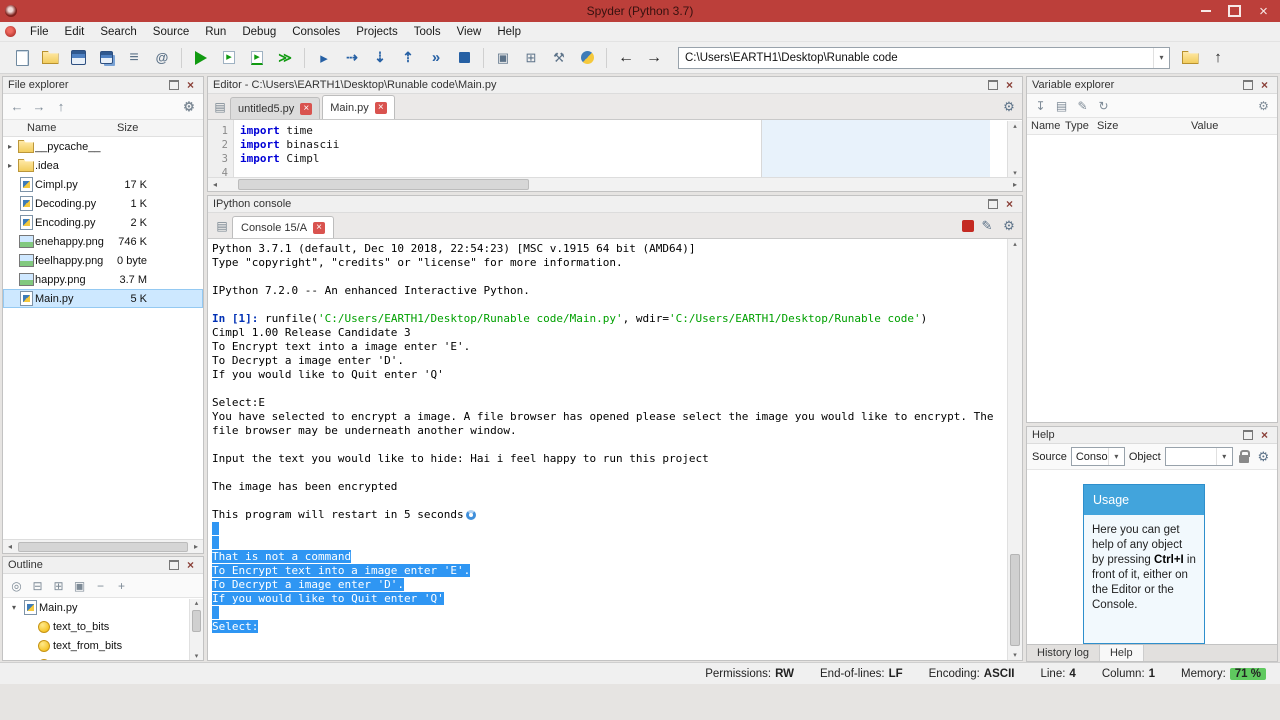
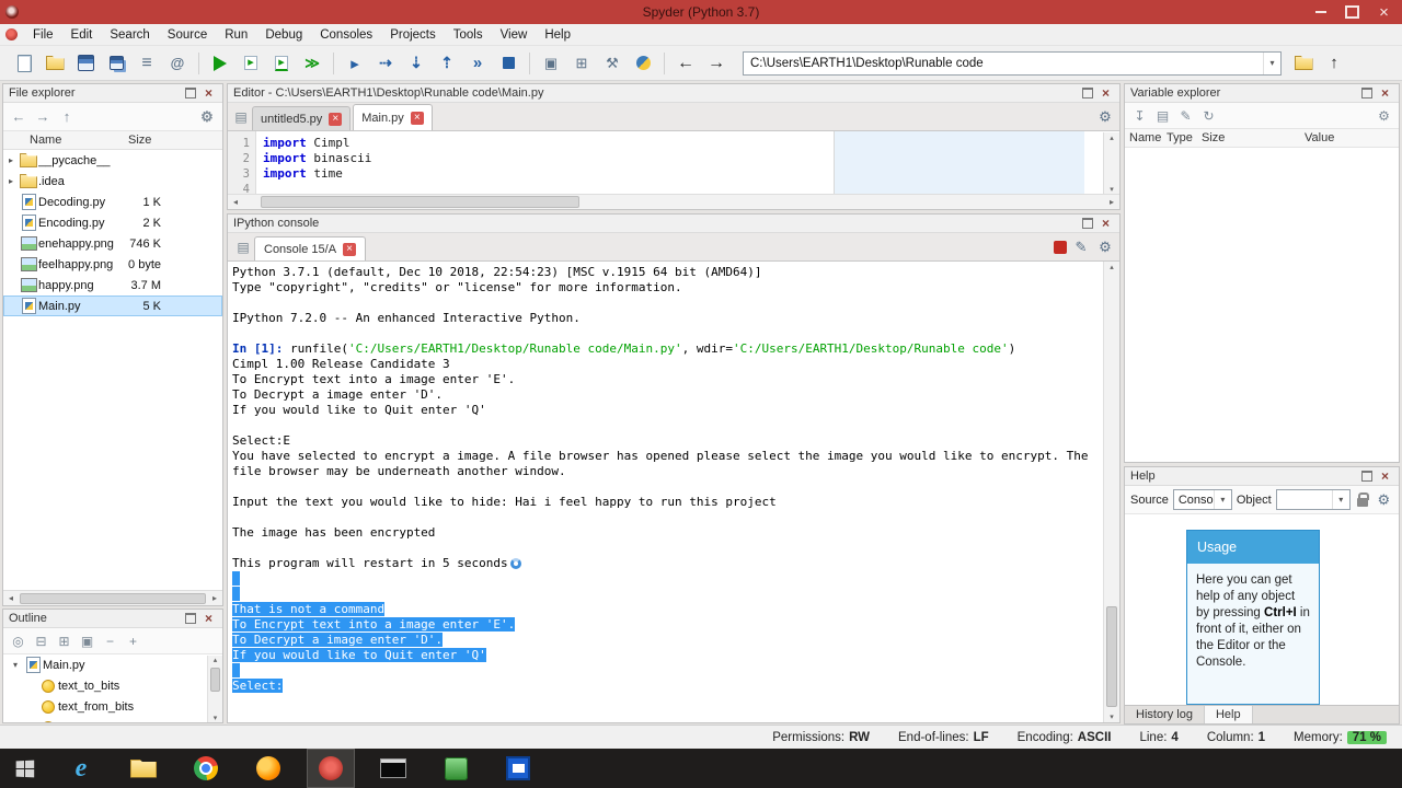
  Spyder (Python 3.7)
  File
  Edit
  Search
  Source
  Run
  Debug
  Consoles
  Projects
  Tools
  View
  Help
  C:\Users\EARTH1\Desktop\Runable code
  ▾
  File explorer
  ←
  →
  ↑
  ⚙
  Name
  Size
  ▸
  __pycache__
  ▸
  .idea
- Cimpl.py
- 17 K
  Decoding.py
  1 K
  Encoding.py
  2 K
  enehappy.png
  746 K
  feelhappy.png
  0 byte
  happy.png
  3.7 M
  Main.py
  5 K
  ◂
  ▸
  Outline
  ◎
  ⊟
  ⊞
  ▣
  −
  +
  ▾
  Main.py
  text_to_bits
  text_from_bits
  Editor - C:\Users\EARTH1\Desktop\Runable code\Main.py
  ▤
  untitled5.py
  Main.py
  ⚙
  1
  2
  3
  4
- import time
+ import Cimpl
  import binascii
- import Cimpl
+ import time
  ◂
  ▸
  IPython console
  ▤
  Console 15/A
  ✎
  ⚙
  Python 3.7.1 (default, Dec 10 2018, 22:54:23) [MSC v.1915 64 bit (AMD64)]
  Type "copyright", "credits" or "license" for more information.
  IPython 7.2.0 -- An enhanced Interactive Python.
  In [1]: runfile('C:/Users/EARTH1/Desktop/Runable code/Main.py', wdir='C:/Users/EARTH1/Desktop/Runable code')
  Cimpl 1.00 Release Candidate 3
  To Encrypt text into a image enter 'E'.
  To Decrypt a image enter 'D'.
  If you would like to Quit enter 'Q'
  Select:E
  You have selected to encrypt a image. A file browser has opened please select the image you would like to encrypt. The
  file browser may be underneath another window.
  Input the text you would like to hide: Hai i feel happy to run this project
  The image has been encrypted
  This program will restart in 5 seconds
  That is not a command
  To Encrypt text into a image enter 'E'.
  To Decrypt a image enter 'D'.
  If you would like to Quit enter 'Q'
  Select:
  Variable explorer
  ↧
  ▤
  ✎
  ↻
  ⚙
  Name
  Type
  Size
  Value
  Help
  Source
  Conso
  ▾
  Object
  ▾
  ⚙
  Usage
  Here you can get help of any object by pressing Ctrl+I in front of it, either on the Editor or the Console.
  History log
  Help
  Permissions:
  RW
  End-of-lines:
  LF
  Encoding:
  ASCII
  Line:
  4
  Column:
  1
  Memory:
  71 %
+ e
